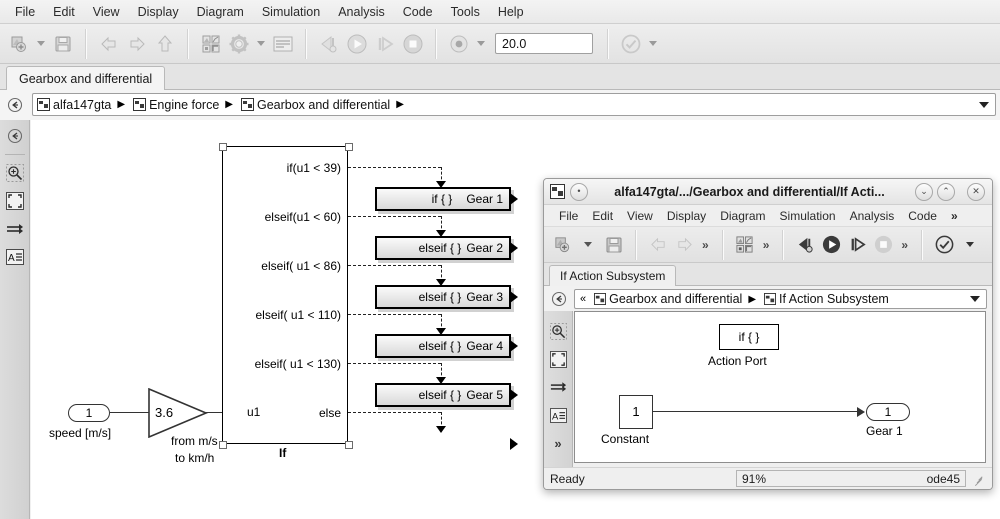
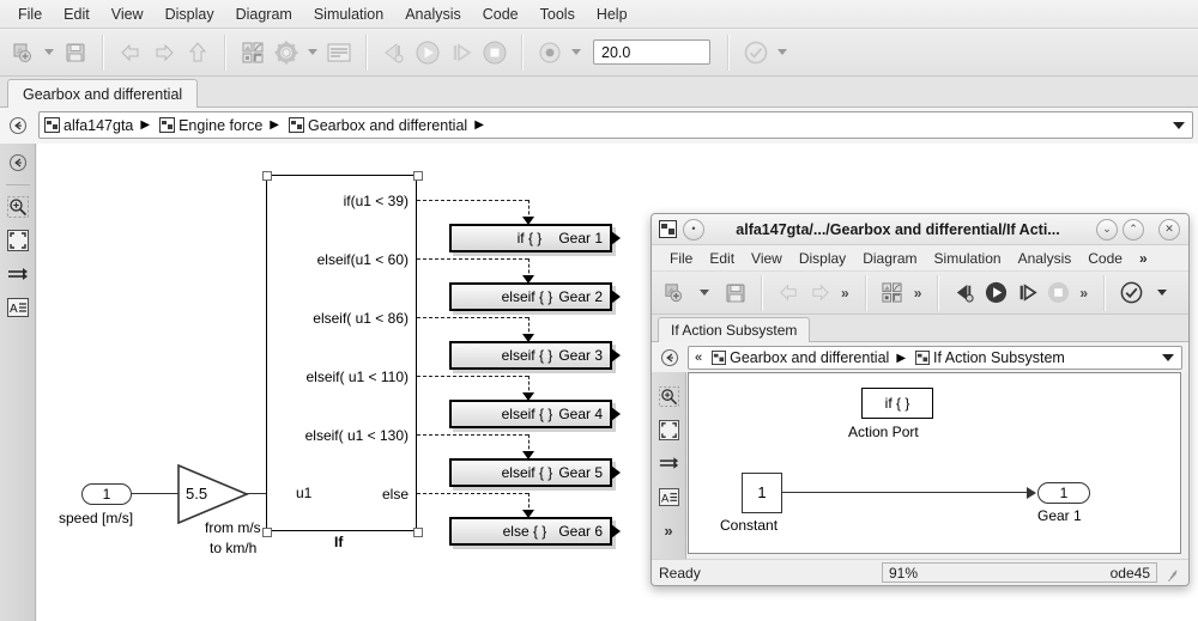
  File
  Edit
  View
  Display
  Diagram
  Simulation
  Analysis
  Code
  Tools
  Help
  20.0
  Gearbox and differential
  alfa147gta
  ▶
  Engine force
  ▶
  Gearbox and differential
  ▶
  A
  1
  speed [m/s]
- 3.6
+ 5.5
  from m/s
  to km/h
  If
  u1
  if(u1 < 39)
  elseif(u1 < 60)
  elseif( u1 < 86)
  elseif( u1 < 110)
  elseif( u1 < 130)
  else
  if { }
  Gear 1
  elseif { }
  Gear 2
  elseif { }
  Gear 3
  elseif { }
  Gear 4
  elseif { }
  Gear 5
+ else { }
+ Gear 6
  •
  alfa147gta/.../Gearbox and differential/If Acti...
  ⌄
  ⌃
  ✕
  File
  Edit
  View
  Display
  Diagram
  Simulation
  Analysis
  Code
  »
  »
  »
  »
  If Action Subsystem
  «
  Gearbox and differential
  ▶
  If Action Subsystem
  A
  »
  if { }
  Action Port
  1
  Constant
  1
  Gear 1
  Ready
  91%
  ode45
